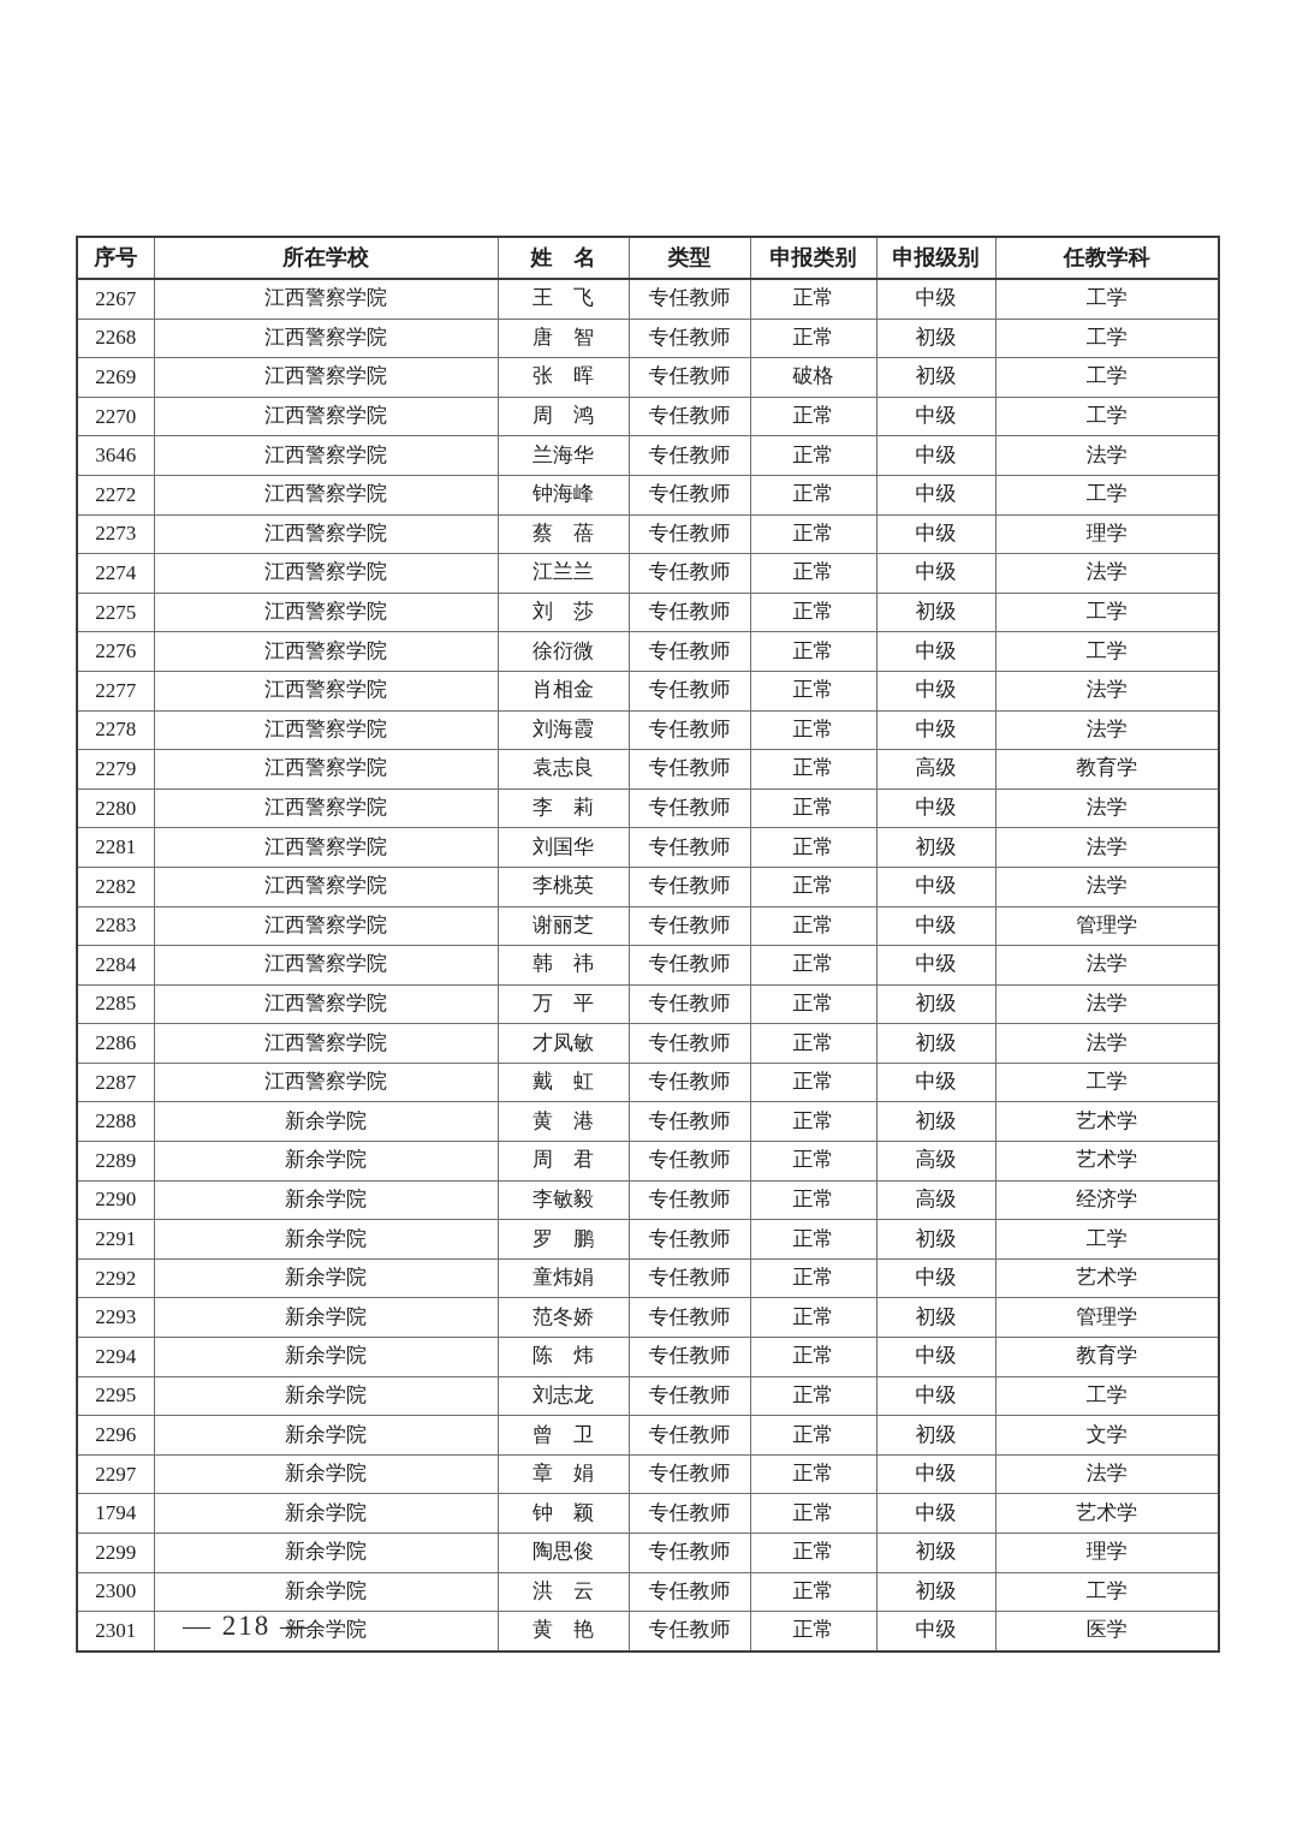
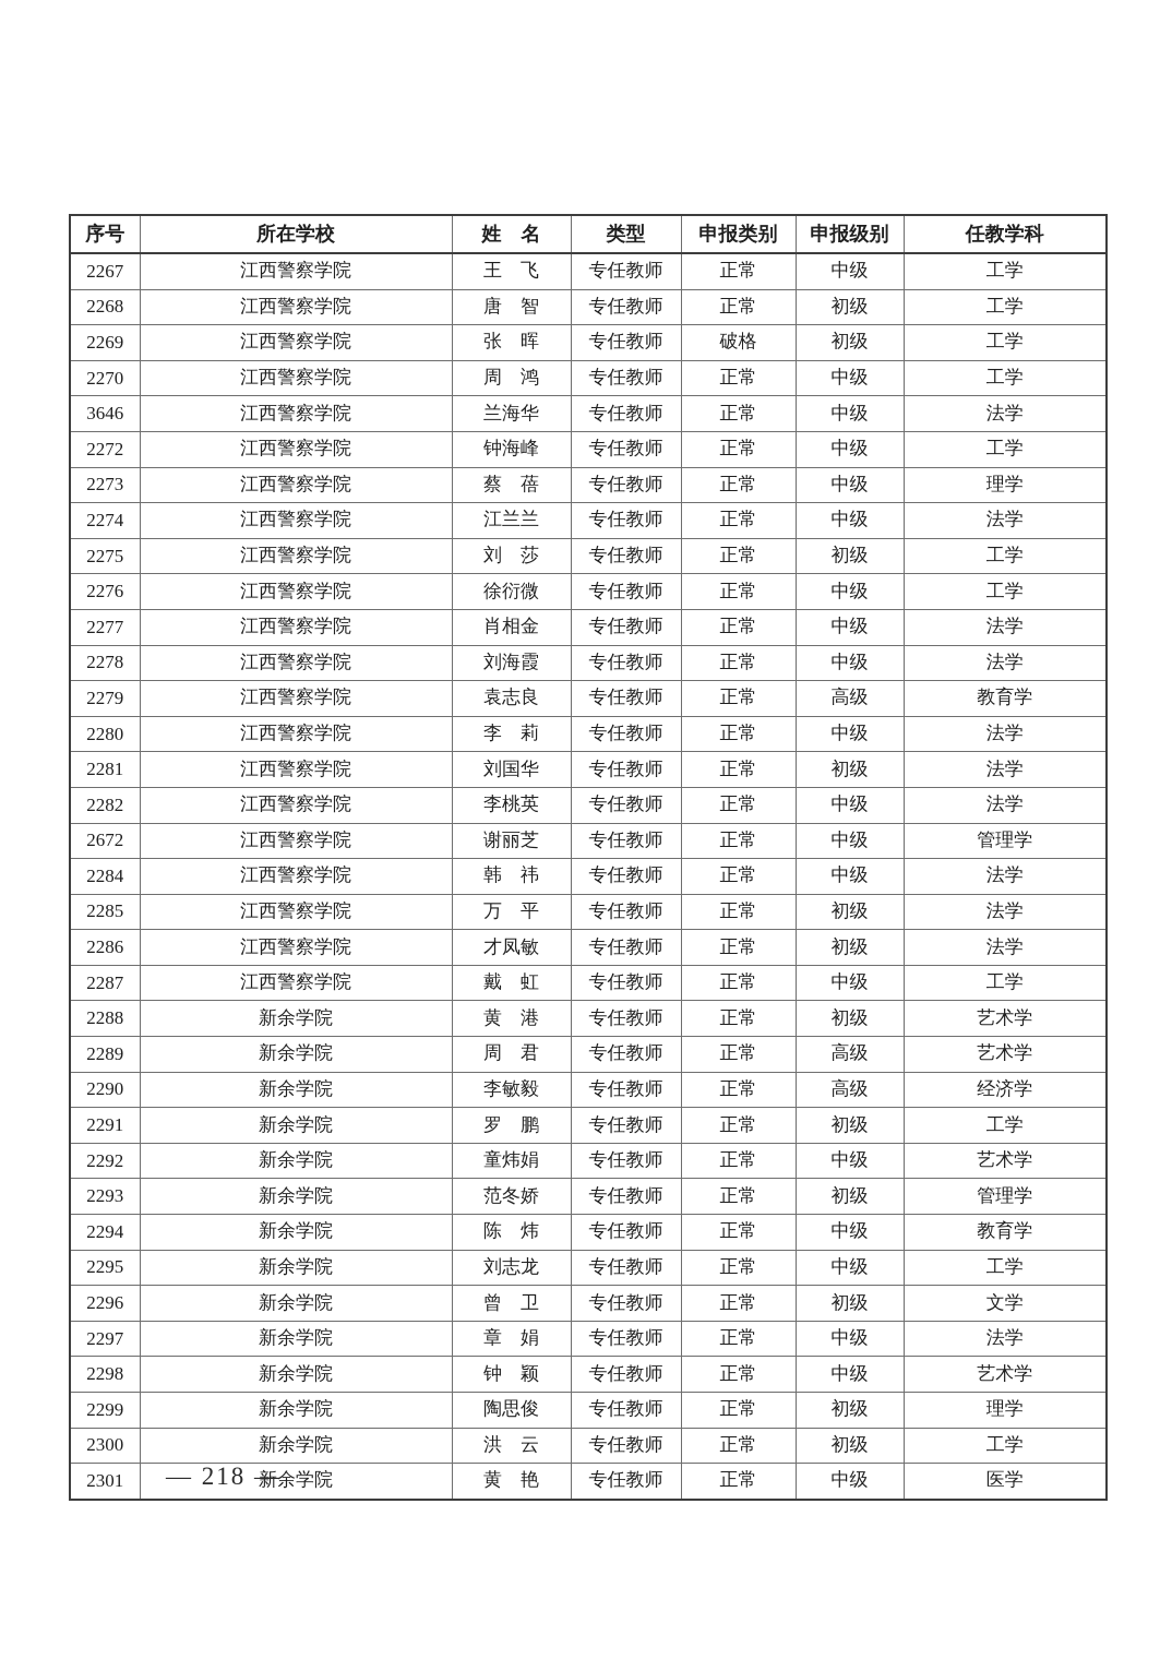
  序号	所在学校	姓 名	类型	申报类别	申报级别	任教学科
  2267	江西警察学院	王 飞	专任教师	正常	中级	工学
  2268	江西警察学院	唐 智	专任教师	正常	初级	工学
  2269	江西警察学院	张 晖	专任教师	破格	初级	工学
  2270	江西警察学院	周 鸿	专任教师	正常	中级	工学
  3646	江西警察学院	兰海华	专任教师	正常	中级	法学
  2272	江西警察学院	钟海峰	专任教师	正常	中级	工学
  2273	江西警察学院	蔡 蓓	专任教师	正常	中级	理学
  2274	江西警察学院	江兰兰	专任教师	正常	中级	法学
  2275	江西警察学院	刘 莎	专任教师	正常	初级	工学
  2276	江西警察学院	徐衍微	专任教师	正常	中级	工学
  2277	江西警察学院	肖相金	专任教师	正常	中级	法学
  2278	江西警察学院	刘海霞	专任教师	正常	中级	法学
  2279	江西警察学院	袁志良	专任教师	正常	高级	教育学
  2280	江西警察学院	李 莉	专任教师	正常	中级	法学
  2281	江西警察学院	刘国华	专任教师	正常	初级	法学
  2282	江西警察学院	李桃英	专任教师	正常	中级	法学
- 2283	江西警察学院	谢丽芝	专任教师	正常	中级	管理学
+ 2672	江西警察学院	谢丽芝	专任教师	正常	中级	管理学
  2284	江西警察学院	韩 祎	专任教师	正常	中级	法学
  2285	江西警察学院	万 平	专任教师	正常	初级	法学
  2286	江西警察学院	才凤敏	专任教师	正常	初级	法学
  2287	江西警察学院	戴 虹	专任教师	正常	中级	工学
  2288	新余学院	黄 港	专任教师	正常	初级	艺术学
  2289	新余学院	周 君	专任教师	正常	高级	艺术学
  2290	新余学院	李敏毅	专任教师	正常	高级	经济学
  2291	新余学院	罗 鹏	专任教师	正常	初级	工学
  2292	新余学院	童炜娟	专任教师	正常	中级	艺术学
  2293	新余学院	范冬娇	专任教师	正常	初级	管理学
  2294	新余学院	陈 炜	专任教师	正常	中级	教育学
  2295	新余学院	刘志龙	专任教师	正常	中级	工学
  2296	新余学院	曾 卫	专任教师	正常	初级	文学
  2297	新余学院	章 娟	专任教师	正常	中级	法学
- 1794	新余学院	钟 颖	专任教师	正常	中级	艺术学
+ 2298	新余学院	钟 颖	专任教师	正常	中级	艺术学
  2299	新余学院	陶思俊	专任教师	正常	初级	理学
  2300	新余学院	洪 云	专任教师	正常	初级	工学
  2301	新余学院	黄 艳	专任教师	正常	中级	医学
  — 218 —
